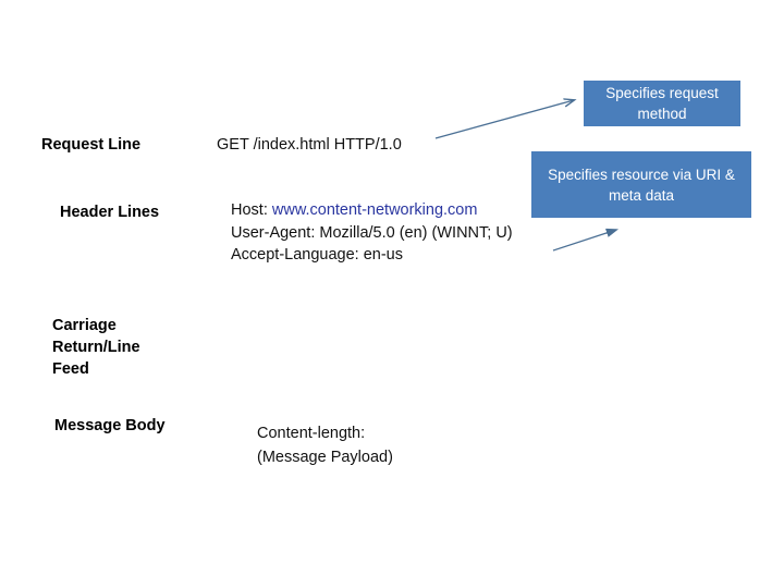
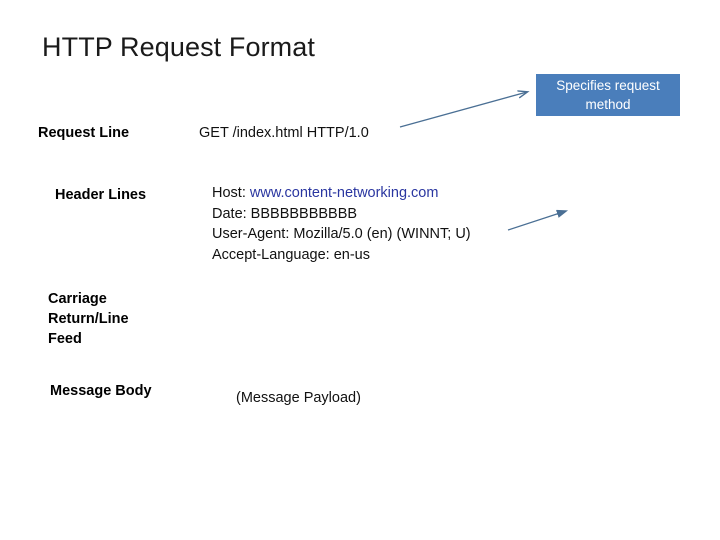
+ HTTP Request Format
  Request Line
  GET /index.html HTTP/1.0
  Header Lines
  Host: www.content-networking.com
+ Date: BBBBBBBBBBB
  User-Agent: Mozilla/5.0 (en) (WINNT; U)
  Accept-Language: en-us
  Carriage
  Return/Line
  Feed
  Message Body
- Content-length:
  (Message Payload)
  Specifies request method
- Specifies resource via URI & meta data
